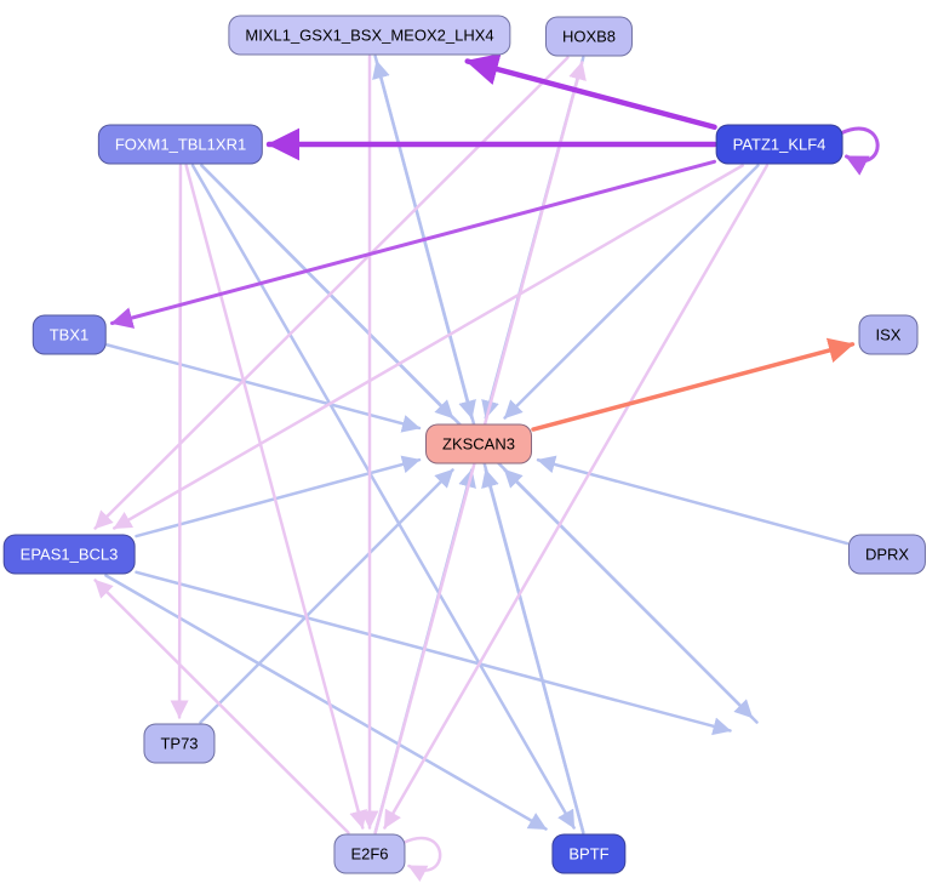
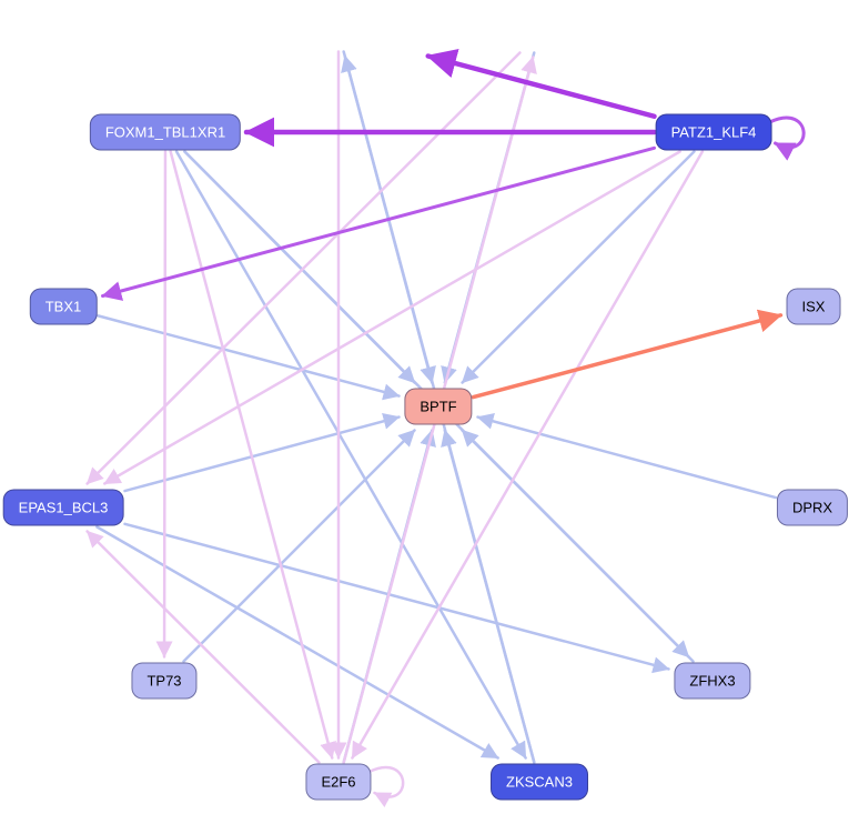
- MIXL1_GSX1_BSX_MEOX2_LHX4
- HOXB8
  FOXM1_TBL1XR1
  PATZ1_KLF4
  TBX1
  ISX
- ZKSCAN3
+ BPTF
  EPAS1_BCL3
  DPRX
  TP73
+ ZFHX3
  E2F6
- BPTF
+ ZKSCAN3
